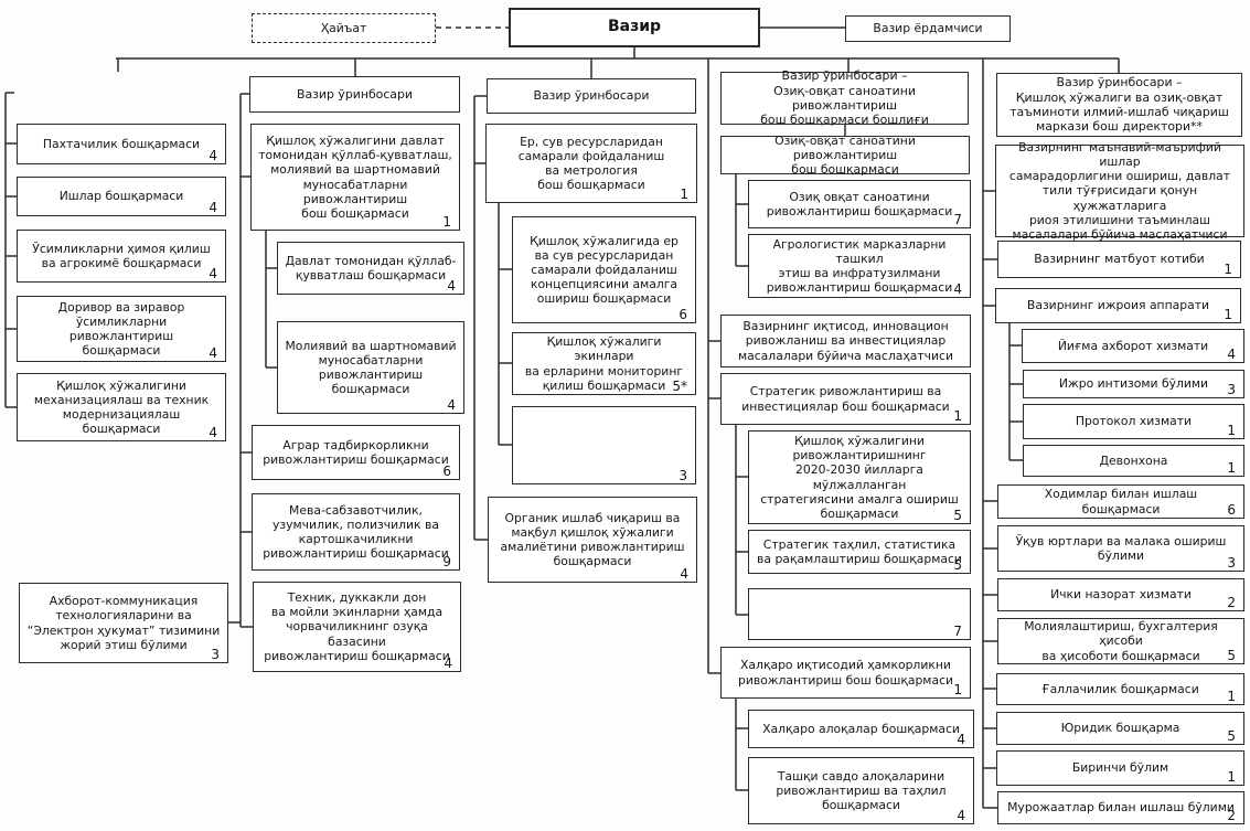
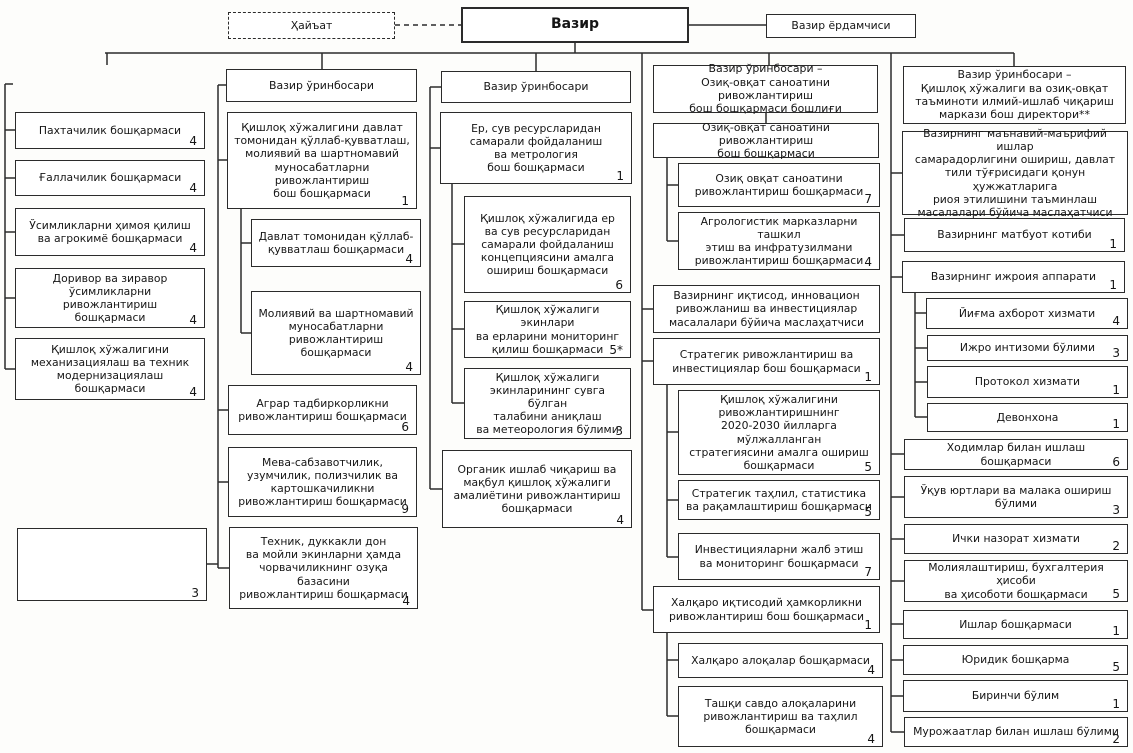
  Ҳайъат
  Вазир
  Вазир ёрдамчиси
  Пахтачилик бошқармаси
  4
- Ишлар бошқармаси
+ Ғаллачилик бошқармаси
  4
  Ўсимликларни ҳимоя қилиш
  ва агрокимё бошқармаси
  4
  Доривор ва зиравор
  ўсимликларни ривожлантириш
  бошқармаси
  4
  Қишлоқ хўжалигини
  механизациялаш ва техник
  модернизациялаш бошқармаси
  4
- Ахборот-коммуникация
- технологияларини ва
- “Электрон ҳукумат” тизимини
- жорий этиш бўлими
  3
  Вазир ўринбосари
  Қишлоқ хўжалигини давлат
  томонидан қўллаб-қувватлаш,
  молиявий ва шартномавий
  муносабатларни ривожлантириш
  бош бошқармаси
  1
  Давлат томонидан қўллаб-
  қувватлаш бошқармаси
  4
  Молиявий ва шартномавий
  муносабатларни
  ривожлантириш
  бошқармаси
  4
  Аграр тадбиркорликни
  ривожлантириш бошқармаси
  6
  Мева-сабзавотчилик,
  узумчилик, полизчилик ва
  картошкачиликни
  ривожлантириш бошқармаси
  9
  Техник, дуккакли дон
  ва мойли экинларни ҳамда
  чорвачиликнинг озуқа базасини
  ривожлантириш бошқармаси
  4
  Вазир ўринбосари
  Ер, сув ресурсларидан
  самарали фойдаланиш
  ва метрология
  бош бошқармаси
  1
  Қишлоқ хўжалигида ер
  ва сув ресурсларидан
  самарали фойдаланиш
  концепциясини амалга
  ошириш бошқармаси
  6
  Қишлоқ хўжалиги экинлари
  ва ерларини мониторинг
  қилиш бошқармаси
  5*
+ Қишлоқ хўжалиги
+ экинларининг сувга бўлган
+ талабини аниқлаш
+ ва метеорология бўлими
  3
  Органик ишлаб чиқариш ва
  мақбул қишлоқ хўжалиги
  амалиётини ривожлантириш
  бошқармаси
  4
  Вазир ўринбосари –
  Озиқ-овқат саноатини ривожлантириш
  бош бошқармаси бошлиғи
  Озиқ-овқат саноатини ривожлантириш
  бош бошқармаси
  Озиқ овқат саноатини
  ривожлантириш бошқармаси
  7
  Агрологистик марказларни ташкил
  этиш ва инфратузилмани
  ривожлантириш бошқармаси
  4
  Вазирнинг иқтисод, инновацион
  ривожланиш ва инвестициялар
  масалалари бўйича маслаҳатчиси
  Стратегик ривожлантириш ва
  инвестициялар бош бошқармаси
  1
  Қишлоқ хўжалигини
  ривожлантиришнинг
  2020-2030 йилларга мўлжалланган
  стратегиясини амалга ошириш
  бошқармаси
  5
  Стратегик таҳлил, статистика
  ва рақамлаштириш бошқармаси
  5
+ Инвестицияларни жалб этиш
+ ва мониторинг бошқармаси
  7
  Халқаро иқтисодий ҳамкорликни
  ривожлантириш бош бошқармаси
  1
  Халқаро алоқалар бошқармаси
  4
  Ташқи савдо алоқаларини
  ривожлантириш ва таҳлил
  бошқармаси
  4
  Вазир ўринбосари –
  Қишлоқ хўжалиги ва озиқ-овқат
  таъминоти илмий-ишлаб чиқариш
  маркази бош директори**
  Вазирнинг маънавий-маърифий ишлар
  самарадорлигини ошириш, давлат
  тили тўғрисидаги қонун ҳужжатларига
  риоя этилишини таъминлаш
  масалалари бўйича маслаҳатчиси
  Вазирнинг матбуот котиби
  1
  Вазирнинг ижроия аппарати
  1
  Йиғма ахборот хизмати
  4
  Ижро интизоми бўлими
  3
  Протокол хизмати
  1
  Девонхона
  1
  Ходимлар билан ишлаш бошқармаси
  6
  Ўқув юртлари ва малака ошириш
  бўлими
  3
  Ички назорат хизмати
  2
  Молиялаштириш, бухгалтерия ҳисоби
  ва ҳисоботи бошқармаси
  5
- Ғаллачилик бошқармаси
+ Ишлар бошқармаси
  1
  Юридик бошқарма
  5
  Биринчи бўлим
  1
  Мурожаатлар билан ишлаш бўлими
  2
